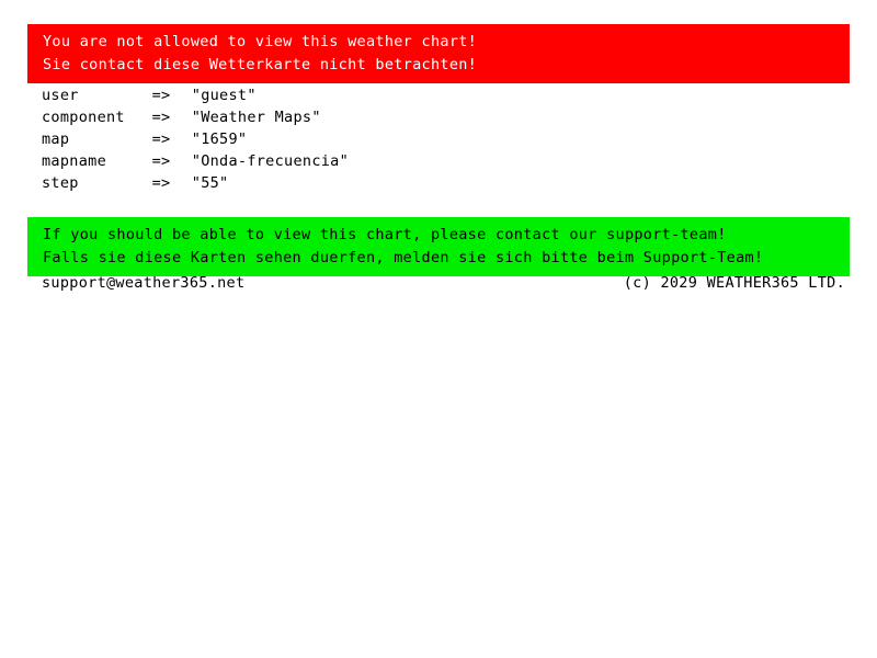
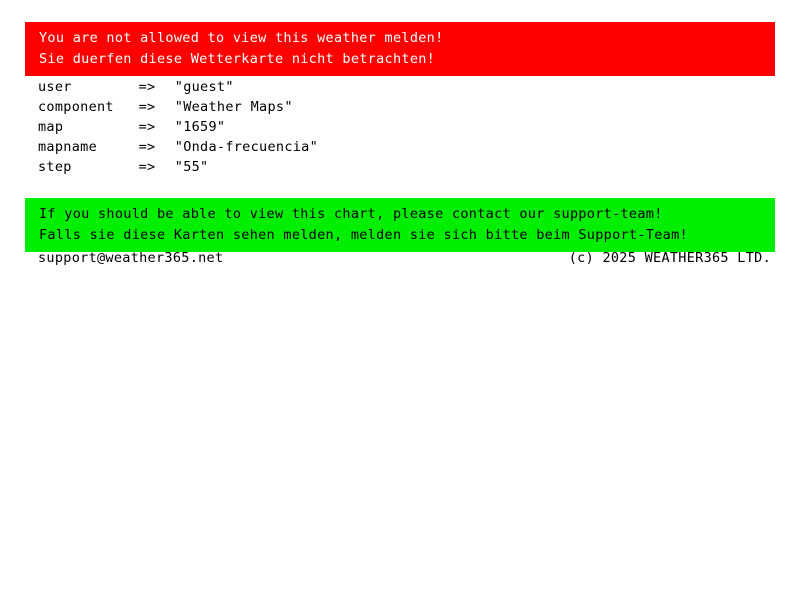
- You are not allowed to view this weather chart!
+ You are not allowed to view this weather melden!
- Sie contact diese Wetterkarte nicht betrachten!
+ Sie duerfen diese Wetterkarte nicht betrachten!
  user	=>	"guest"
  component	=>	"Weather Maps"
  map	=>	"1659"
  mapname	=>	"Onda-frecuencia"
  step	=>	"55"
  If you should be able to view this chart, please contact our support-team!
- Falls sie diese Karten sehen duerfen, melden sie sich bitte beim Support-Team!
+ Falls sie diese Karten sehen melden, melden sie sich bitte beim Support-Team!
  support@weather365.net
- (c) 2029 WEATHER365 LTD.
+ (c) 2025 WEATHER365 LTD.
